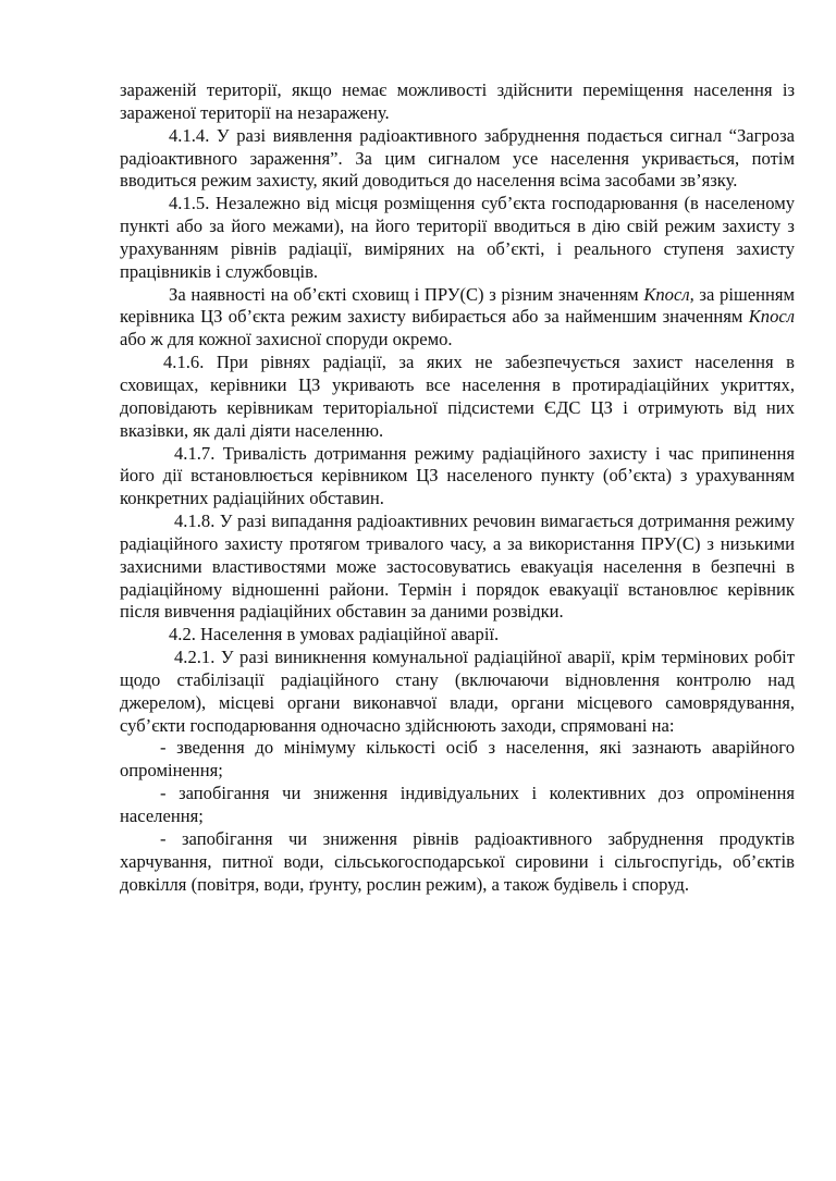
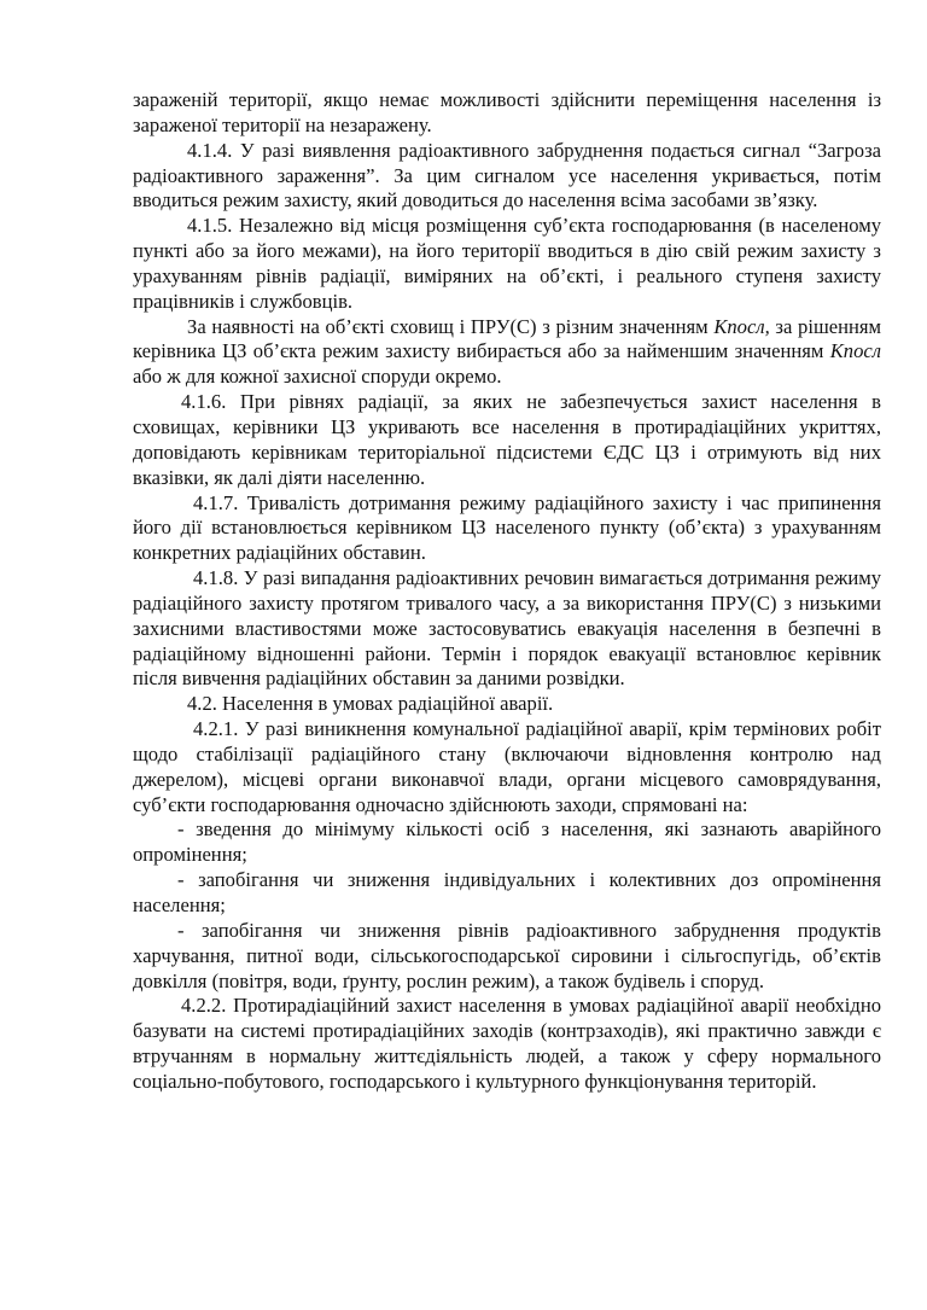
  зараженій території, якщо немає можливості здійснити переміщення населення із зараженої території на незаражену.
  4.1.4. У разі виявлення радіоактивного забруднення подається сигнал “Загроза радіоактивного зараження”. За цим сигналом усе населення укривається, потім вводиться режим захисту, який доводиться до населення всіма засобами зв’язку.
  4.1.5. Незалежно від місця розміщення суб’єкта господарювання (в населеному пункті або за його межами), на його території вводиться в дію свій режим захисту з урахуванням рівнів радіації, виміряних на об’єкті, і реального ступеня захисту працівників і службовців.
  За наявності на об’єкті сховищ і ПРУ(С) з різним значенням Кпосл, за рішенням керівника ЦЗ об’єкта режим захисту вибирається або за найменшим значенням Кпосл або ж для кожної захисної споруди окремо.
  4.1.6. При рівнях радіації, за яких не забезпечується захист населення в сховищах, керівники ЦЗ укривають все населення в протирадіаційних укриттях, доповідають керівникам територіальної підсистеми ЄДС ЦЗ і отримують від них вказівки, як далі діяти населенню.
  4.1.7. Тривалість дотримання режиму радіаційного захисту і час припинення його дії встановлюється керівником ЦЗ населеного пункту (об’єкта) з урахуванням конкретних радіаційних обставин.
  4.1.8. У разі випадання радіоактивних речовин вимагається дотримання режиму радіаційного захисту протягом тривалого часу, а за використання ПРУ(С) з низькими захисними властивостями може застосовуватись евакуація населення в безпечні в радіаційному відношенні райони. Термін і порядок евакуації встановлює керівник після вивчення радіаційних обставин за даними розвідки.
  4.2. Населення в умовах радіаційної аварії.
  4.2.1. У разі виникнення комунальної радіаційної аварії, крім термінових робіт щодо стабілізації радіаційного стану (включаючи відновлення контролю над джерелом), місцеві органи виконавчої влади, органи місцевого самоврядування, суб’єкти господарювання одночасно здійснюють заходи, спрямовані на:
  - зведення до мінімуму кількості осіб з населення, які зазнають аварійного опромінення;
  - запобігання чи зниження індивідуальних і колективних доз опромінення населення;
  - запобігання чи зниження рівнів радіоактивного забруднення продуктів харчування, питної води, сільськогосподарської сировини і сільгоспугідь, об’єктів довкілля (повітря, води, ґрунту, рослин режим), а також будівель і споруд.
+ 4.2.2. Протирадіаційний захист населення в умовах радіаційної аварії необхідно базувати на системі протирадіаційних заходів (контрзаходів), які практично завжди є втручанням в нормальну життєдіяльність людей, а також у сферу нормального соціально-побутового, господарського і культурного функціонування територій.
